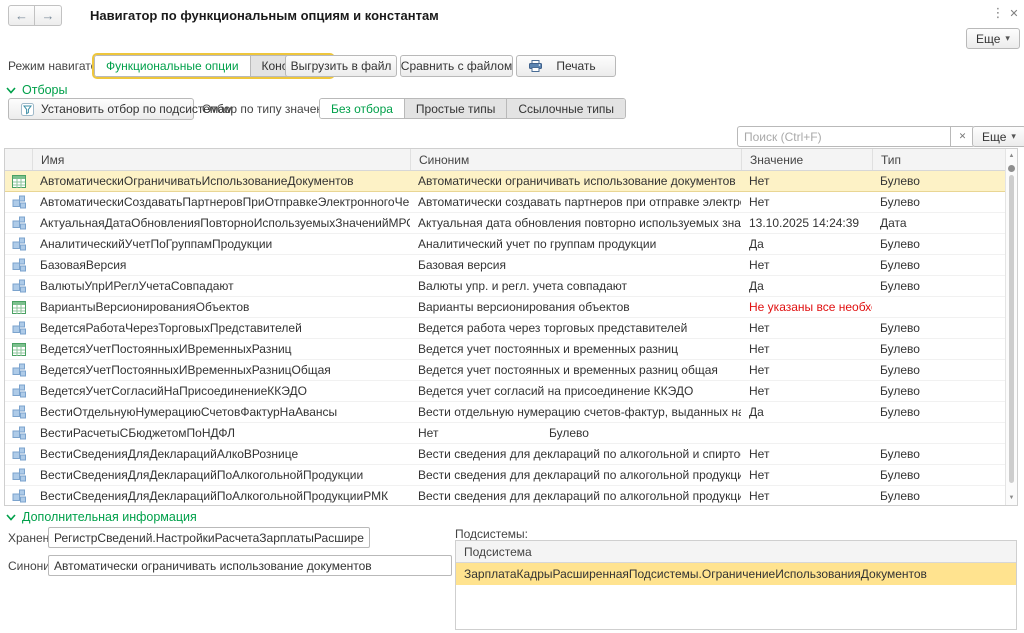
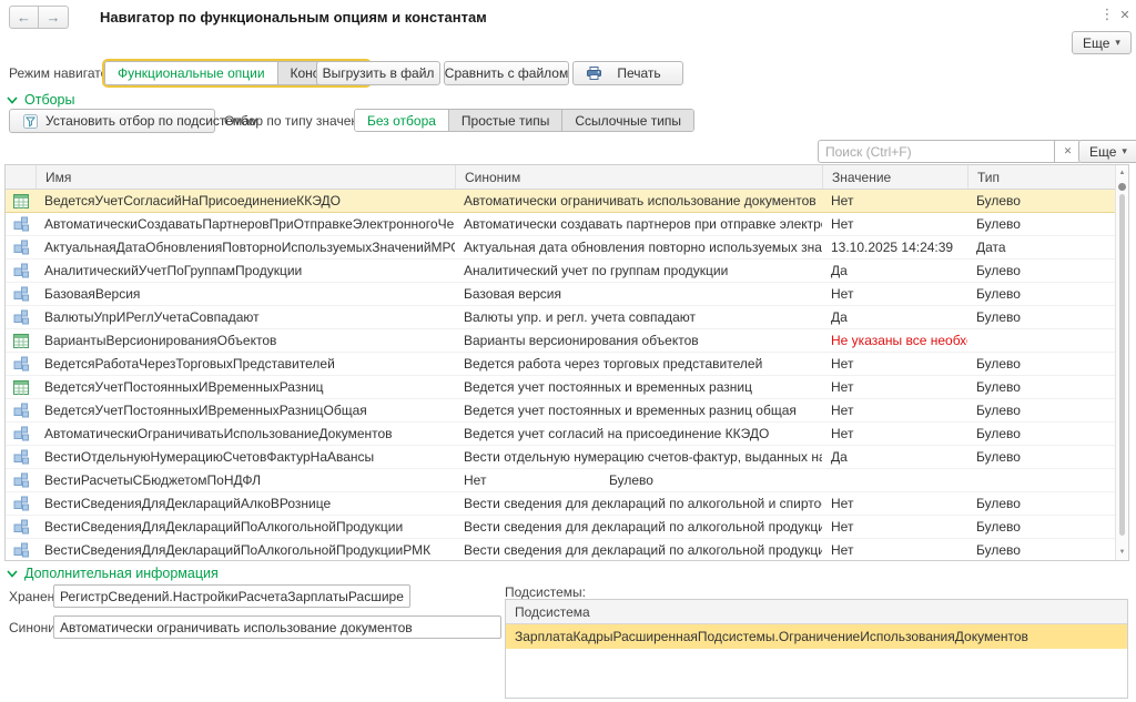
  ←
  →
  Навигатор по функциональным опциям и константам
  ⋮
  ✕
  Еще
  ▾
  Режим навигато
  Функциональные опции
  Выгрузить в файл
  Сравнить с файлом
  Печать
  Отборы
  Установить отбор по подсистемам
  Отбор по типу значе
  Без отбора
  Простые типы
  Ссылочные типы
  Поиск (Ctrl+F)
  ✕
  Еще
  ▾
  Имя
  Синоним
  Значение
  Тип
- АвтоматическиОграничиватьИспользованиеДокументов
+ ВедетсяУчетСогласийНаПрисоединениеККЭДО
  Автоматически ограничивать использование документов
  Нет
  Булево
  АвтоматическиСоздаватьПартнеровПриОтправкеЭлектронногоЧе
  Автоматически создавать партнеров при отправке электр
  Нет
  Булево
  АктуальнаяДатаОбновленияПовторноИспользуемыхЗначенийМР
  Актуальная дата обновления повторно используемых зна
  13.10.2025 14:24:39
  Дата
  АналитическийУчетПоГруппамПродукции
  Аналитический учет по группам продукции
  Да
  Булево
  БазоваяВерсия
  Базовая версия
  Нет
  Булево
  ВалютыУпрИРеглУчетаСовпадают
  Валюты упр. и регл. учета совпадают
  Да
  Булево
  ВариантыВерсионированияОбъектов
  Варианты версионирования объектов
  Не указаны все необх
  ВедетсяРаботаЧерезТорговыхПредставителей
  Ведется работа через торговых представителей
  Нет
  Булево
  ВедетсяУчетПостоянныхИВременныхРазниц
  Ведется учет постоянных и временных разниц
  Нет
  Булево
  ВедетсяУчетПостоянныхИВременныхРазницОбщая
  Ведется учет постоянных и временных разниц общая
  Нет
  Булево
- ВедетсяУчетСогласийНаПрисоединениеККЭДО
+ АвтоматическиОграничиватьИспользованиеДокументов
  Ведется учет согласий на присоединение ККЭДО
  Нет
  Булево
  ВестиОтдельнуюНумерациюСчетовФактурНаАвансы
  Вести отдельную нумерацию счетов-фактур, выданных н
  Да
  Булево
  ВестиРасчетыСБюджетомПоНДФЛ
  Нет
  Булево
  ВестиСведенияДляДекларацийАлкоВРознице
  Вести сведения для деклараций по алкогольной и спирто
  Нет
  Булево
  ВестиСведенияДляДекларацийПоАлкогольнойПродукции
  Вести сведения для деклараций по алкогольной продукци
  Нет
  Булево
  ВестиСведенияДляДекларацийПоАлкогольнойПродукцииРМК
  Вести сведения для деклараций по алкогольной продукци
  Нет
  Булево
  Дополнительная информация
  РегистрСведений.НастройкиРасчетаЗарплатыРасшире
  Синони
  Автоматически ограничивать использование документов
  Подсистемы:
  Подсистема
  ЗарплатаКадрыРасширеннаяПодсистемы.ОграничениеИспользованияДокументов
